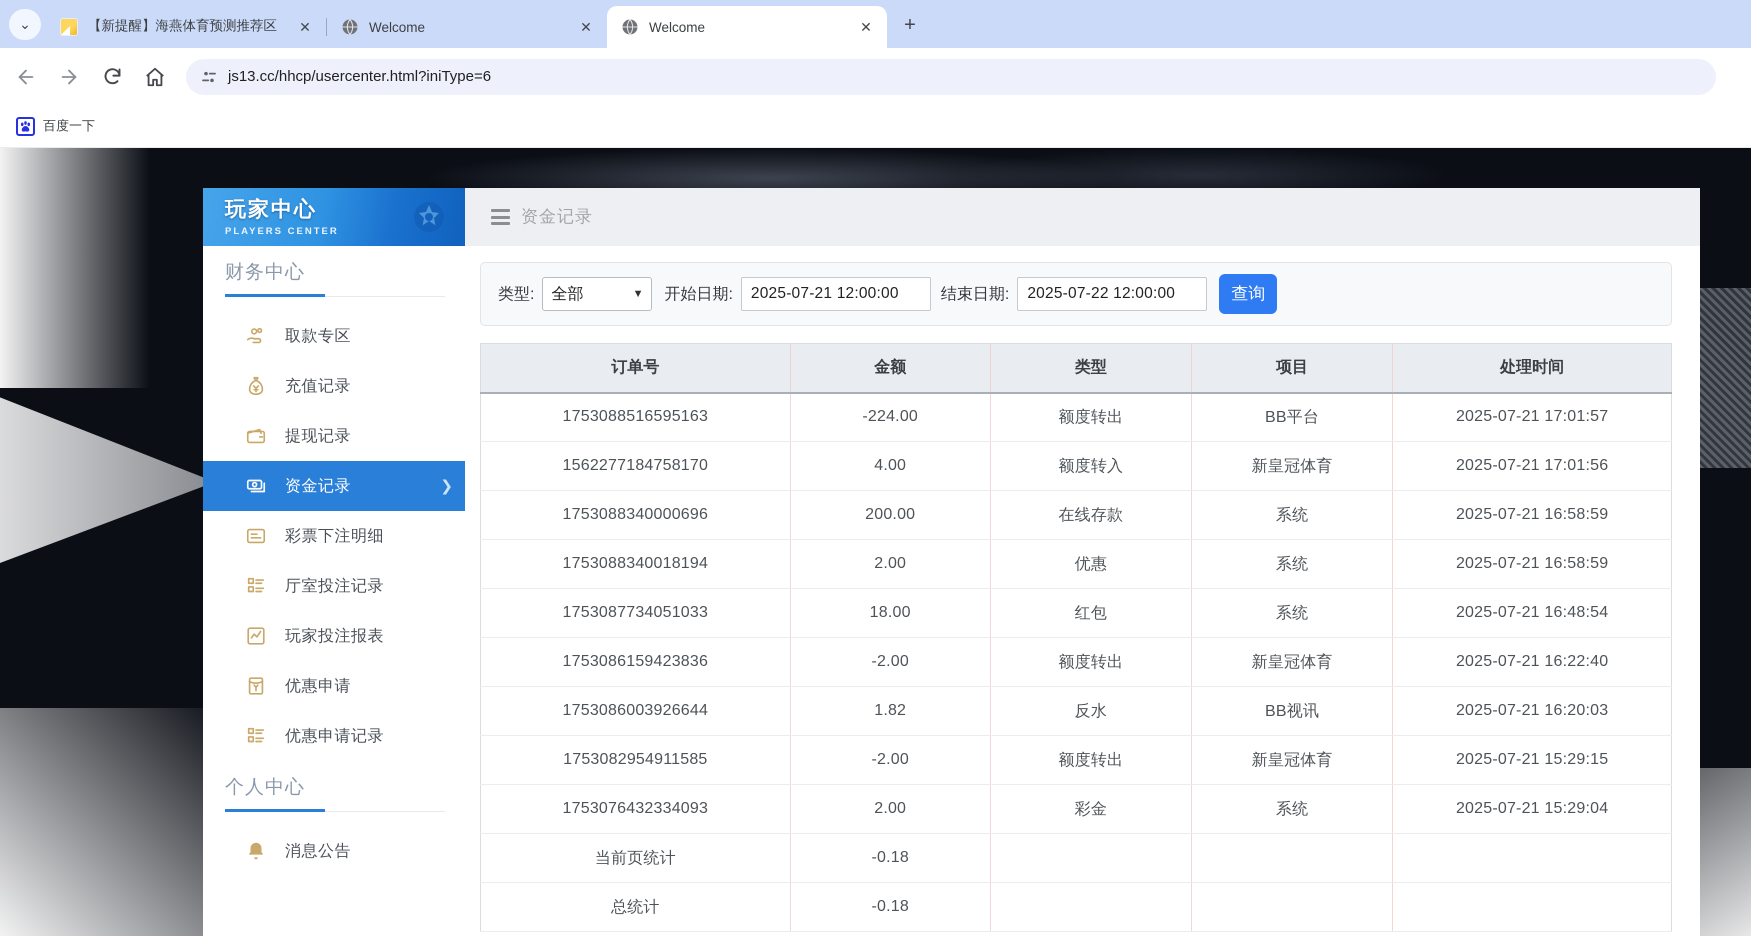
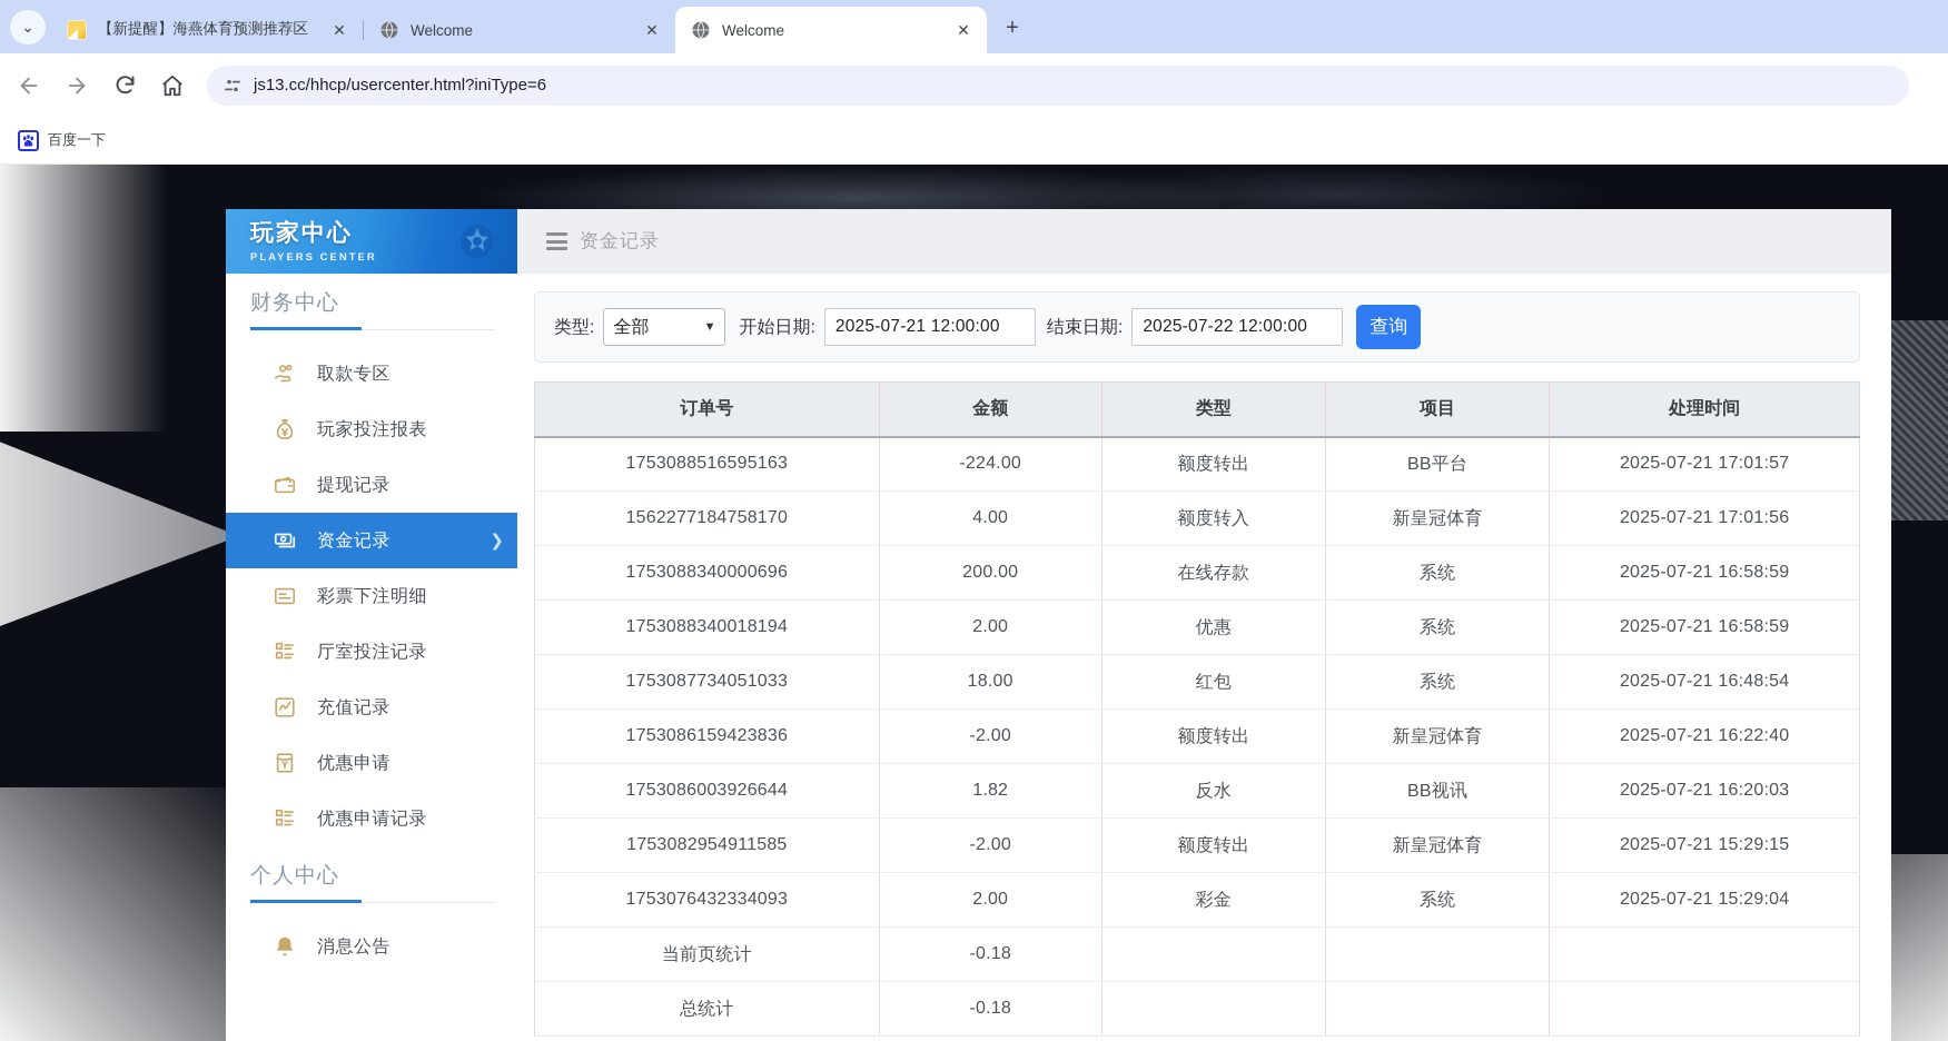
  ⌄
  【新提醒】海燕体育预测推荐区
  ✕
  Welcome
  ✕
  Welcome
  ✕
  +
  js13.cc/hhcp/usercenter.html?iniType=6
  百度一下
  玩家中心
  PLAYERS CENTER
  财务中心
  取款专区
- 充值记录
+ 玩家投注报表
  提现记录
  资金记录
  ❯
  彩票下注明细
  厅室投注记录
- 玩家投注报表
+ 充值记录
  优惠申请
  优惠申请记录
  个人中心
  消息公告
  资金记录
  类型:
  全部
  ▼
  开始日期:
  2025-07-21 12:00:00
  结束日期:
  2025-07-22 12:00:00
  查询
  订单号	金额	类型	项目	处理时间
  1753088516595163	-224.00	额度转出	BB平台	2025-07-21 17:01:57
  1562277184758170	4.00	额度转入	新皇冠体育	2025-07-21 17:01:56
  1753088340000696	200.00	在线存款	系统	2025-07-21 16:58:59
  1753088340018194	2.00	优惠	系统	2025-07-21 16:58:59
  1753087734051033	18.00	红包	系统	2025-07-21 16:48:54
  1753086159423836	-2.00	额度转出	新皇冠体育	2025-07-21 16:22:40
  1753086003926644	1.82	反水	BB视讯	2025-07-21 16:20:03
  1753082954911585	-2.00	额度转出	新皇冠体育	2025-07-21 15:29:15
  1753076432334093	2.00	彩金	系统	2025-07-21 15:29:04
  当前页统计	-0.18
  总统计	-0.18
